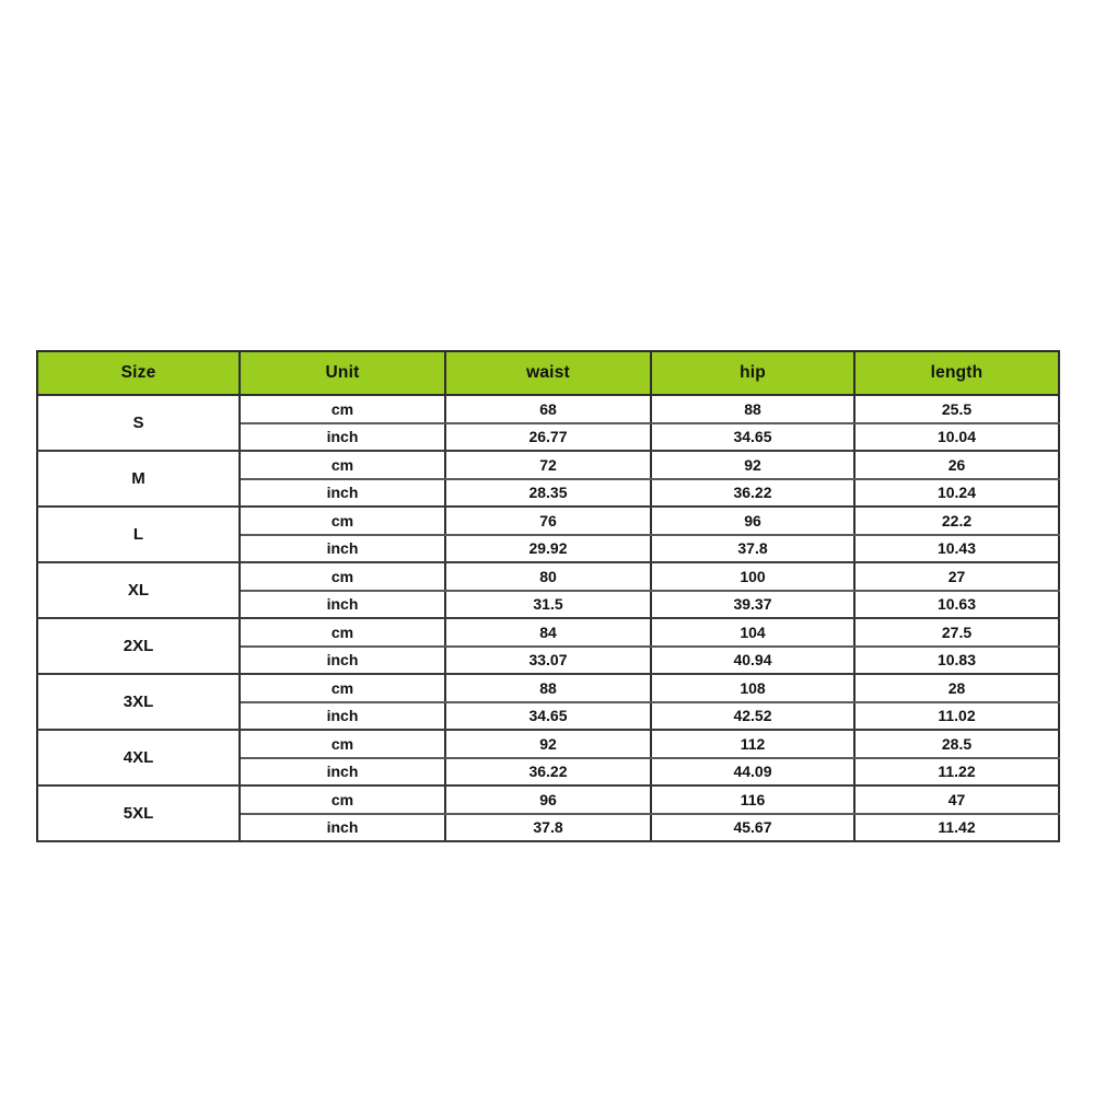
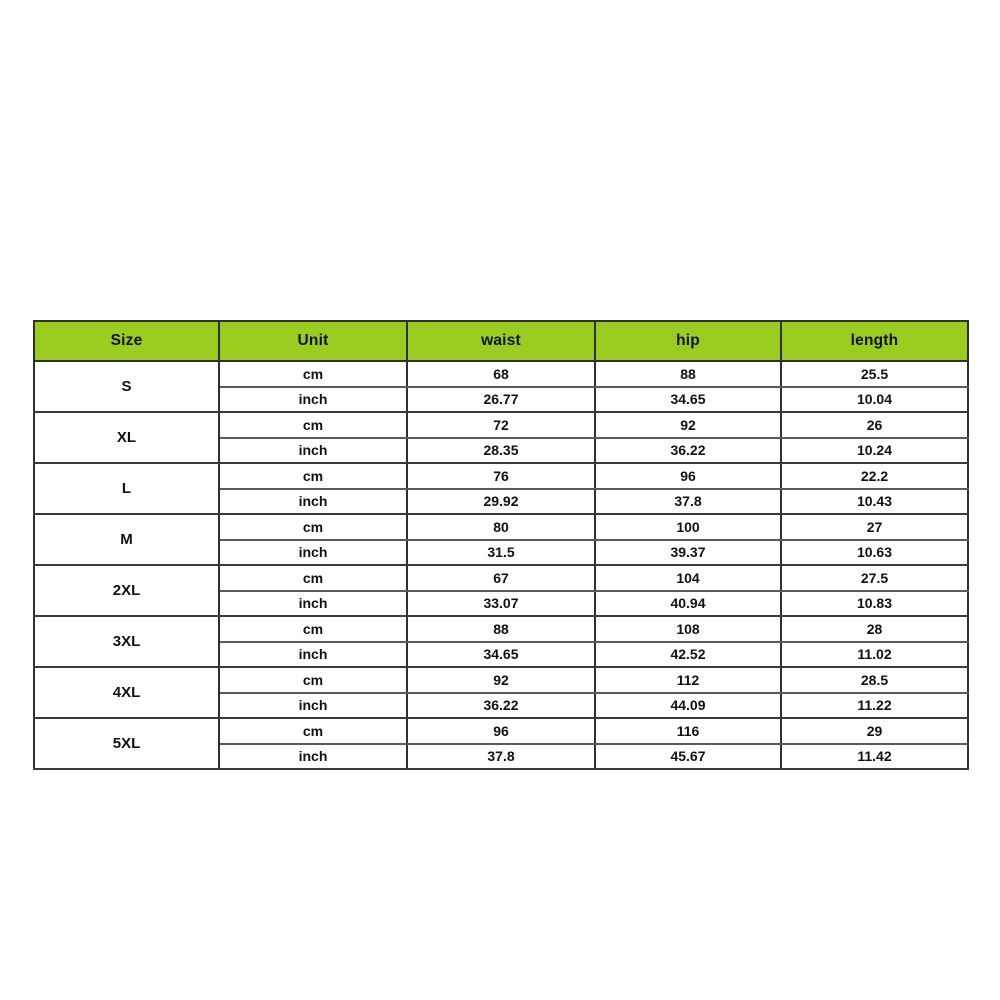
  Size	Unit	waist	hip	length
  S	cm	68	88	25.5
  inch	26.77	34.65	10.04
- M	cm	72	92	26
+ XL	cm	72	92	26
  inch	28.35	36.22	10.24
  L	cm	76	96	22.2
  inch	29.92	37.8	10.43
- XL	cm	80	100	27
+ M	cm	80	100	27
  inch	31.5	39.37	10.63
- 2XL	cm	84	104	27.5
+ 2XL	cm	67	104	27.5
  inch	33.07	40.94	10.83
  3XL	cm	88	108	28
  inch	34.65	42.52	11.02
  4XL	cm	92	112	28.5
  inch	36.22	44.09	11.22
- 5XL	cm	96	116	47
+ 5XL	cm	96	116	29
  inch	37.8	45.67	11.42
